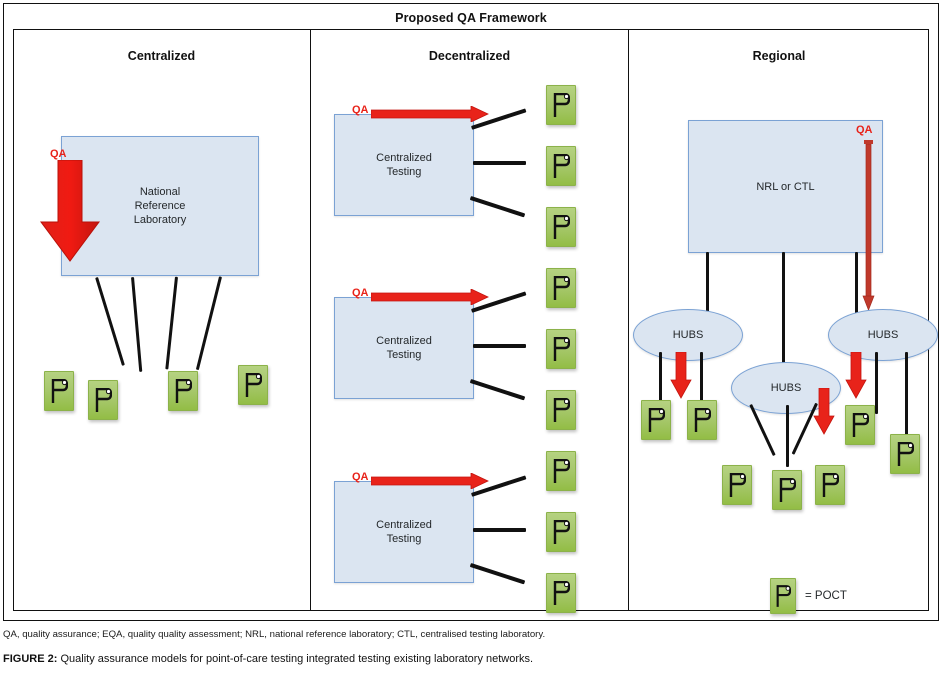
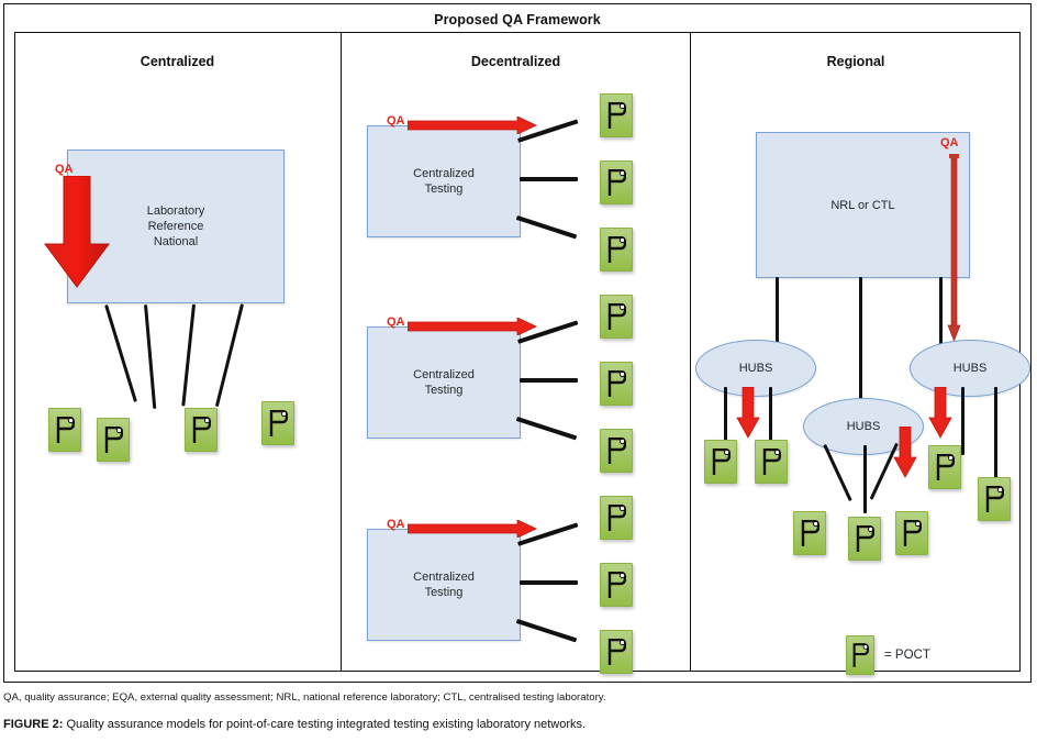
  Proposed QA Framework
  Centralized
  Decentralized
  Regional
- National
+ Laboratory
  Reference
- Laboratory
+ National
  QA
  Centralized
  Testing
  QA
  Centralized
  Testing
  QA
  Centralized
  Testing
  QA
  NRL or CTL
  QA
  HUBS
  HUBS
  HUBS
  = POCT
- QA, quality assurance; EQA, quality quality assessment; NRL, national reference laboratory; CTL, centralised testing laboratory.
+ QA, quality assurance; EQA, external quality assessment; NRL, national reference laboratory; CTL, centralised testing laboratory.
  FIGURE 2: Quality assurance models for point-of-care testing integrated testing existing laboratory networks.
